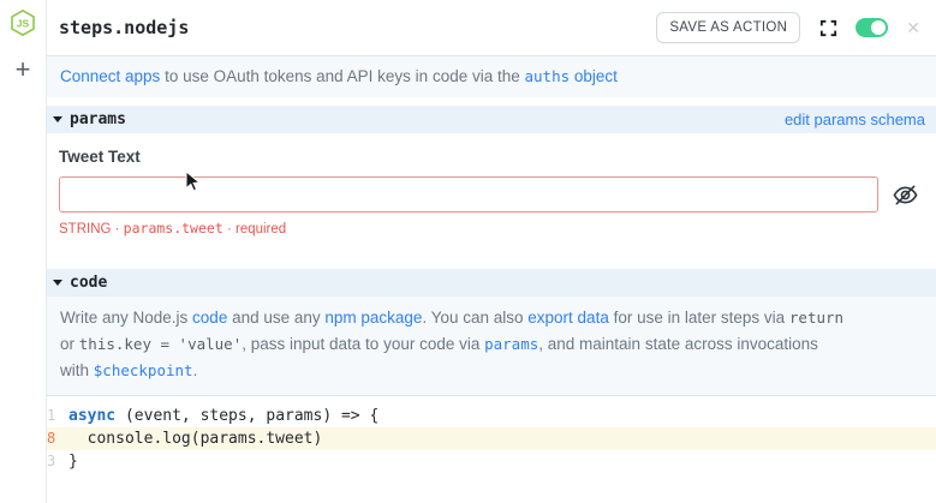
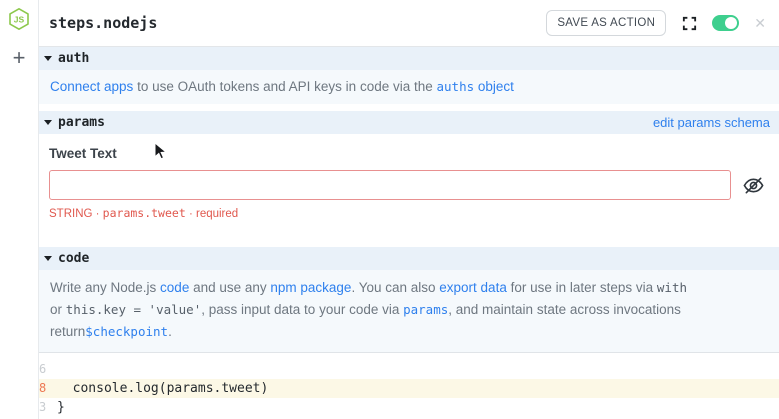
  JS
  +
  steps.nodejs
  SAVE AS ACTION
  ✕
+ auth
  Connect apps to use OAuth tokens and API keys in code via the auths object
  params
  edit params schema
  Tweet Text
  STRING · params.tweet · required
  code
- Write any Node.js code and use any npm package. You can also export data for use in later steps via return
+ Write any Node.js code and use any npm package. You can also export data for use in later steps via with
  or this.key = 'value', pass input data to your code via params, and maintain state across invocations
- with $checkpoint.
+ return$checkpoint.
- 1
+ 6
- async (event, steps, params) => {
  8
  console.log(params.tweet)
  3
  }
